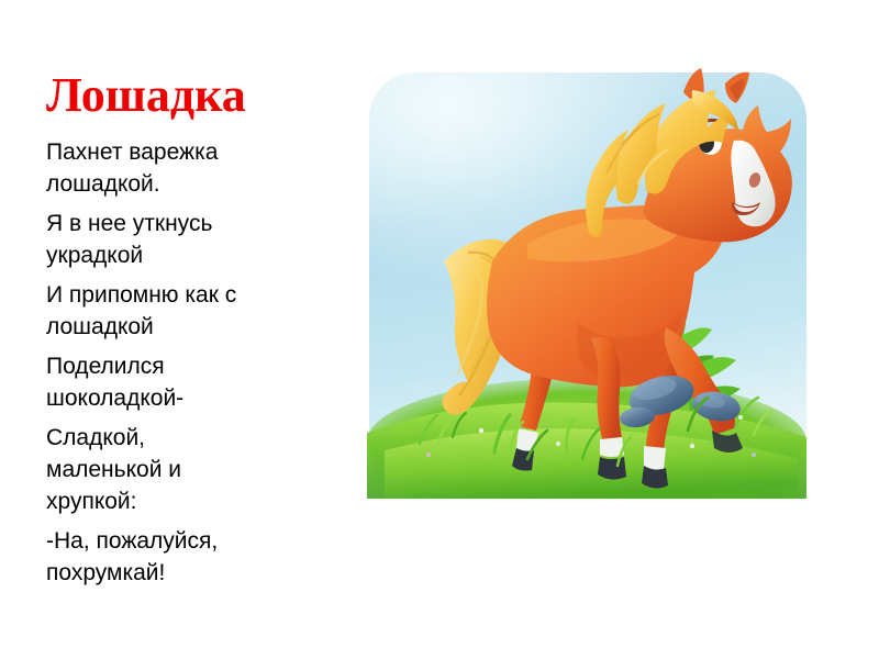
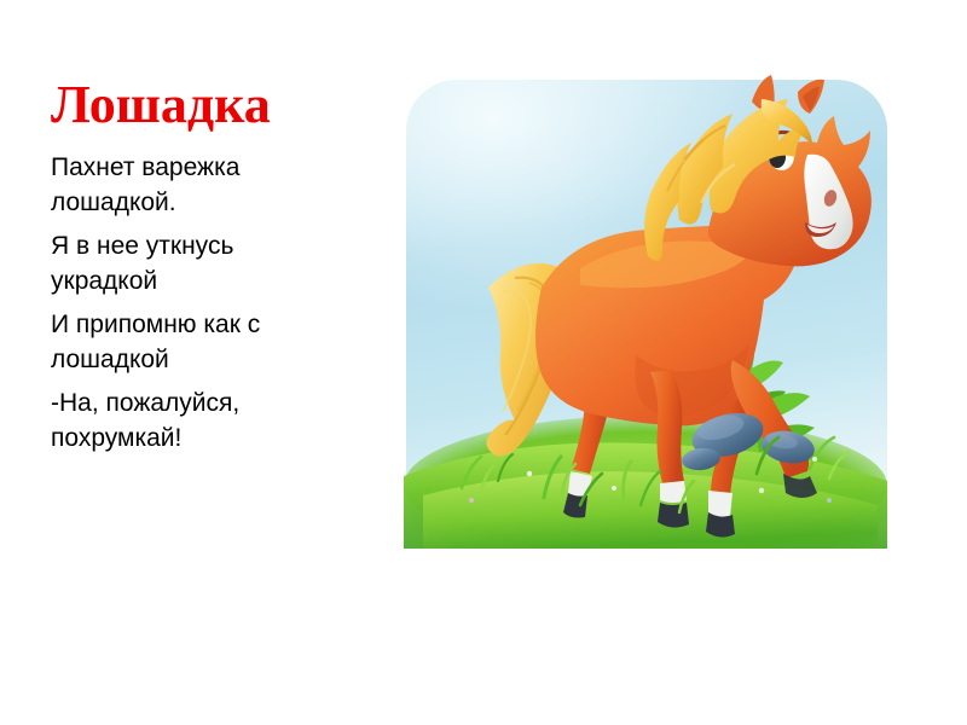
  Лошадка
  Пахнет варежка
  лошадкой.
  Я в нее уткнусь
  украдкой
  И припомню как с
  лошадкой
- Поделился
- шоколадкой-
- Сладкой,
- маленькой и
- хрупкой:
  -На, пожалуйся,
  похрумкай!
